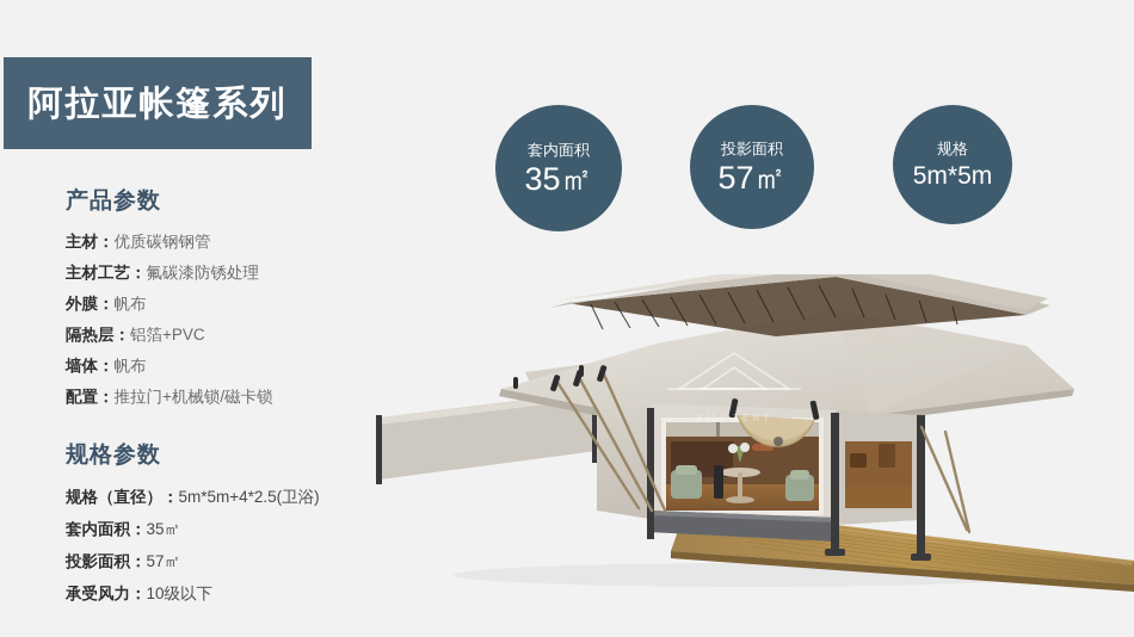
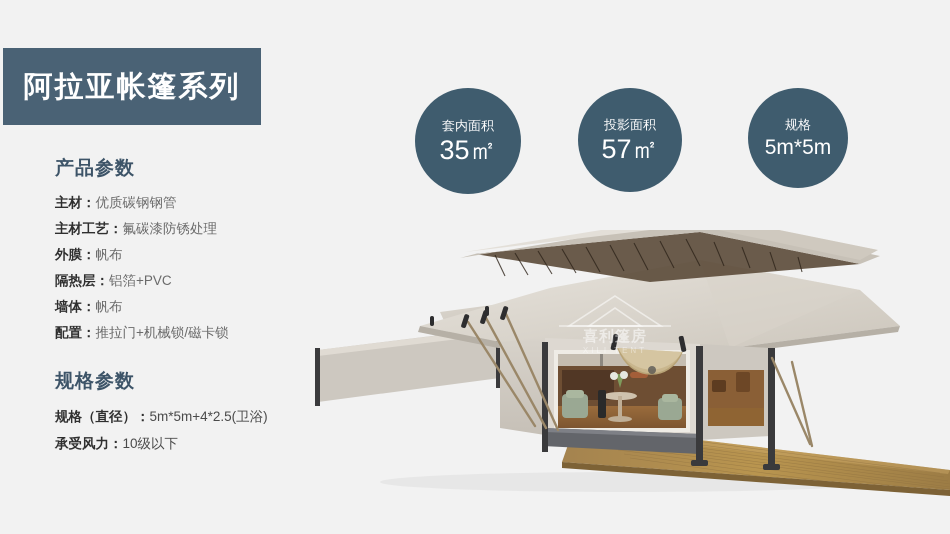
  阿拉亚帐篷系列
  产品参数
  主材：优质碳钢钢管
  主材工艺：氟碳漆防锈处理
  外膜：帆布
  隔热层：铝箔+PVC
  墙体：帆布
  配置：推拉门+机械锁/磁卡锁
  规格参数
  规格（直径）：5m*5m+4*2.5(卫浴)
- 套内面积：35㎡
- 投影面积：57㎡
  承受风力：10级以下
  套内面积
  35㎡
  投影面积
  57㎡
  规格
  5m*5m
+ 喜利篷房
  XILI TENT
